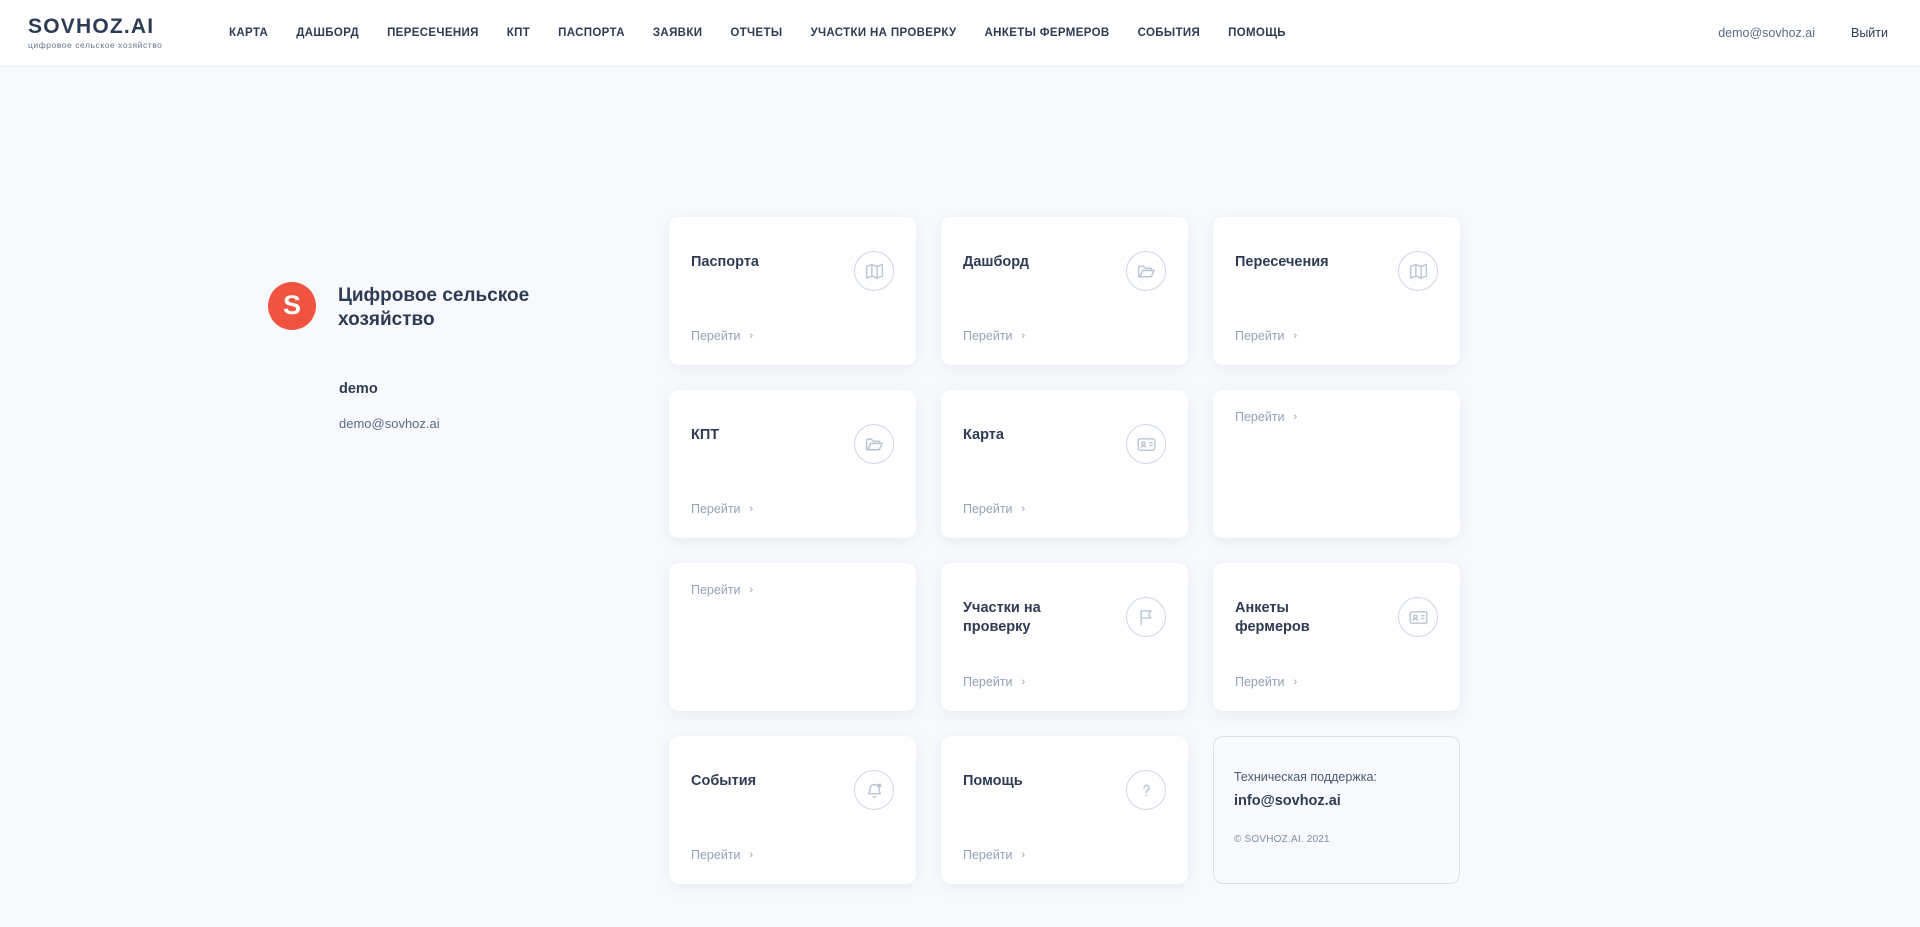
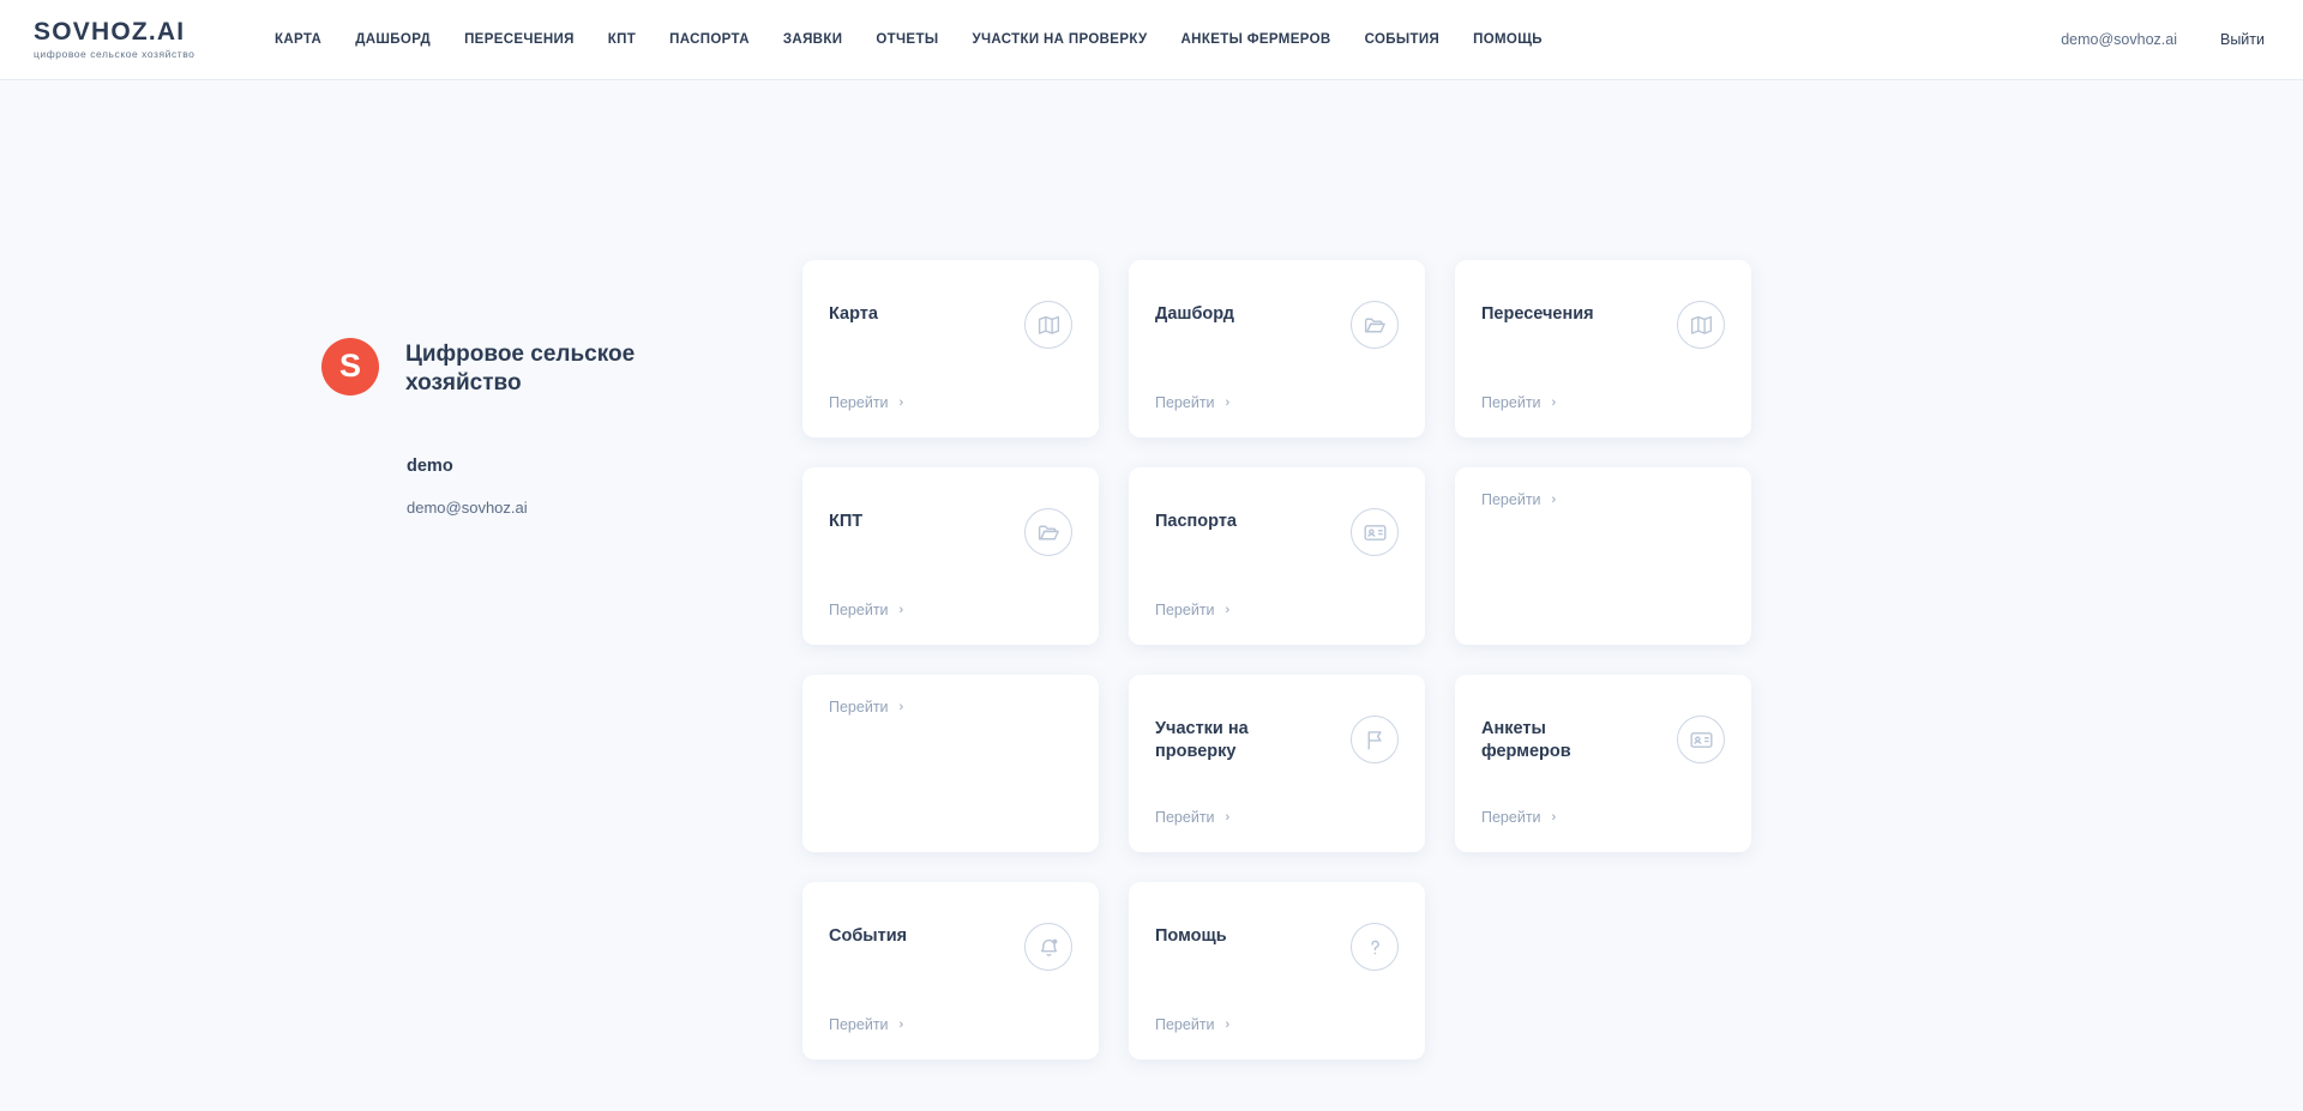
  SOVHOZ.AI
  цифровое сельское хозяйство
  КАРТА
  ДАШБОРД
  ПЕРЕСЕЧЕНИЯ
  КПТ
  ПАСПОРТА
  ЗАЯВКИ
  ОТЧЕТЫ
  УЧАСТКИ НА ПРОВЕРКУ
  АНКЕТЫ ФЕРМЕРОВ
  СОБЫТИЯ
  ПОМОЩЬ
  demo@sovhoz.ai
  Выйти
  S
  Цифровое сельское хозяйство
  demo
  demo@sovhoz.ai
- Паспорта
+ Карта
  Перейти
  ›
  Дашборд
  Перейти
  ›
  Пересечения
  Перейти
  ›
  КПТ
  Перейти
  ›
- Карта
+ Паспорта
  Перейти
  ›
  Перейти
  ›
  Перейти
  ›
  Участки на проверку
  Перейти
  ›
  Анкеты фермеров
  Перейти
  ›
  События
  Перейти
  ›
  Помощь
  Перейти
  ›
- Техническая поддержка:
- info@sovhoz.ai
- © SOVHOZ.AI. 2021
